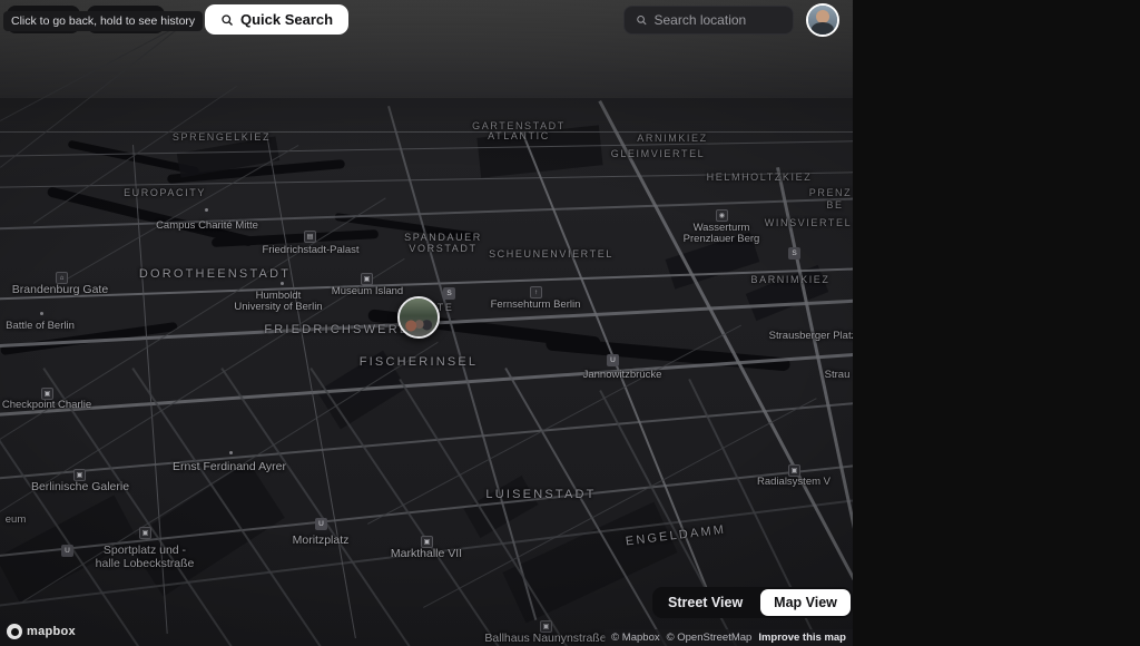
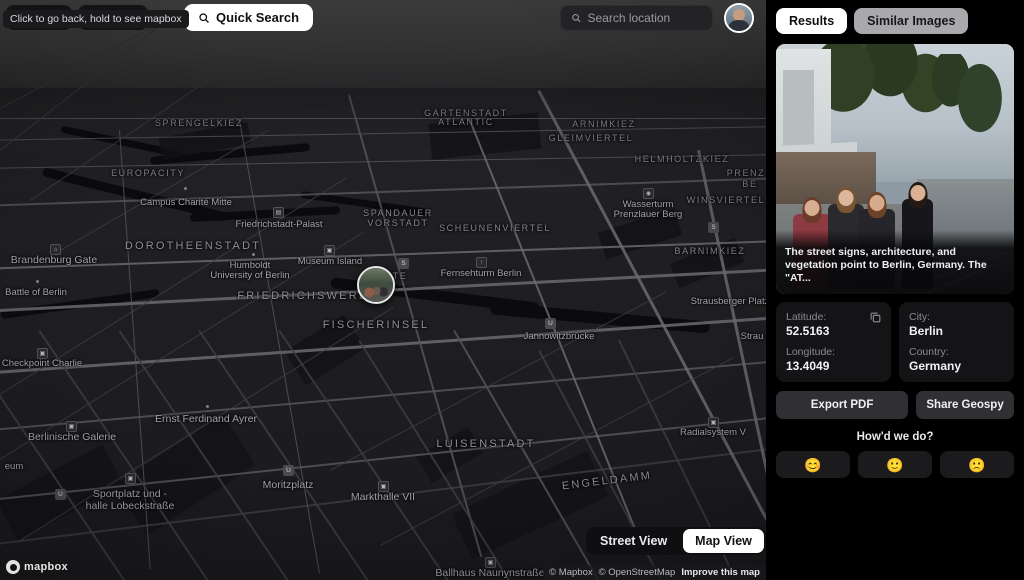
  Quick Search
- Click to go back, hold to see history
+ Click to go back, hold to see mapbox
  Search location
  Street View
  Map View
  mapbox
  © Mapbox
  © OpenStreetMap
  Improve this map
+ Results
+ Similar Images
+ The street signs, architecture, and vegetation point to Berlin, Germany. The "AT...
+ Latitude:
+ 52.5163
+ Longitude:
+ 13.4049
+ City:
+ Berlin
+ Country:
+ Germany
+ Export PDF
+ Share Geospy
+ How'd we do?
+ 😊
+ 🙂
+ 🙁
